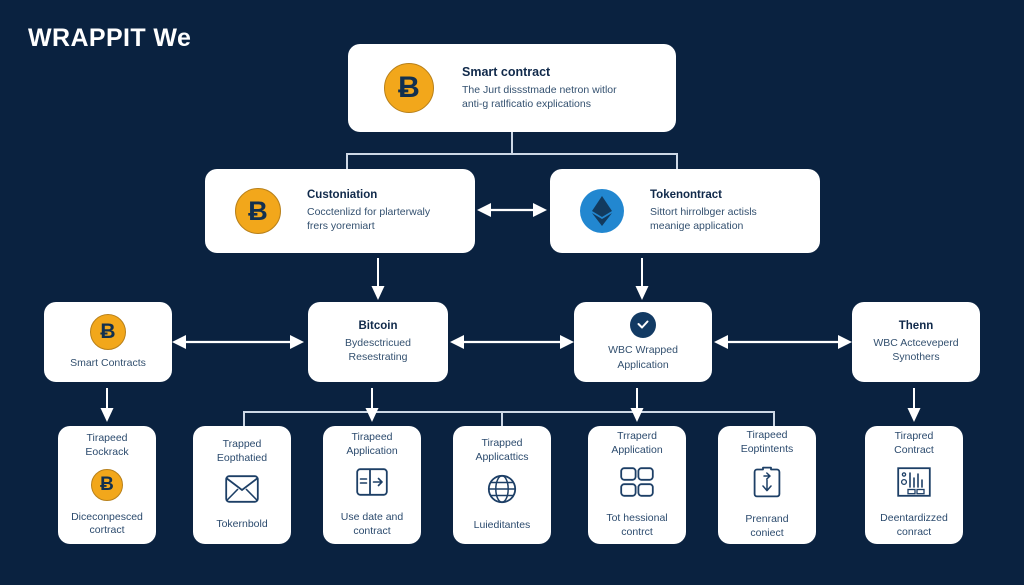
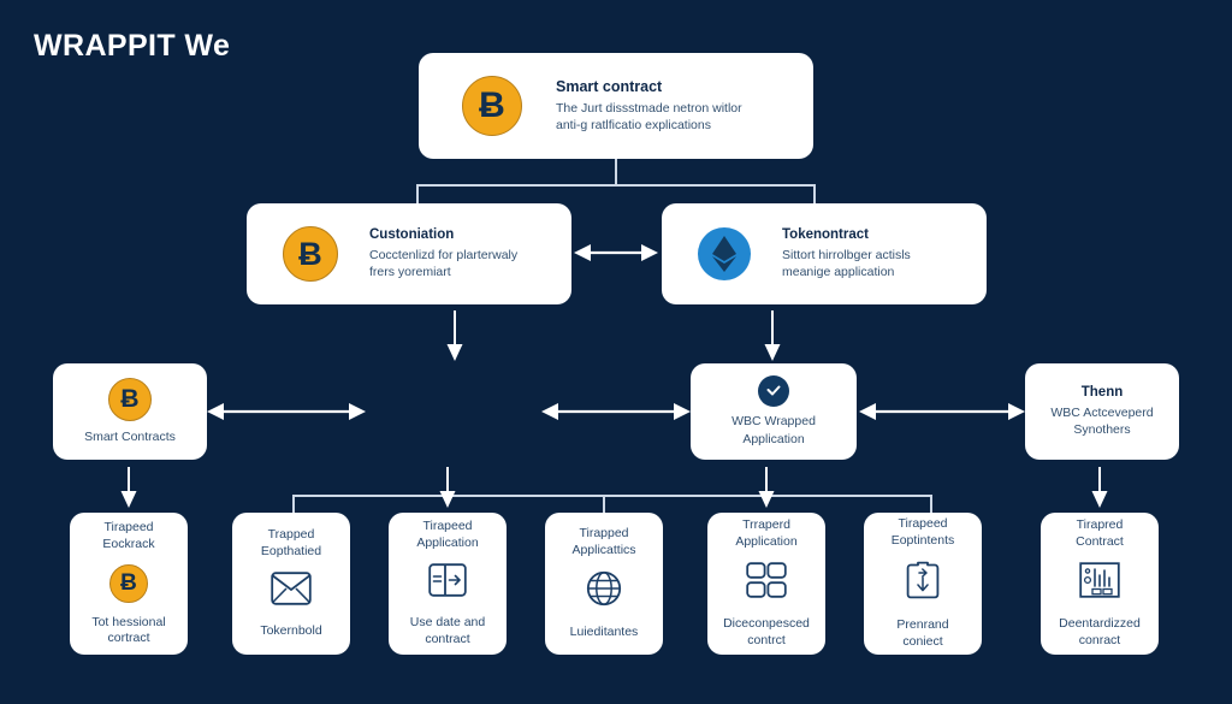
  WRAPPIT We
  Ƀ
  Smart contract
  The Jurt dissstmade netron witlor
  anti-g ratlficatio explications
  Ƀ
  Custoniation
  Cocctenlizd for plarterwaly
  frers yoremiart
  Tokenontract
  Sittort hirrolbger actisls
  meanige application
  Ƀ
  Smart Contracts
- Bitcoin
- Bydesctricued
- Resestrating
  WBC Wrapped
  Application
  Thenn
  WBC Actceveperd
  Synothers
  Tirapeed
  Eockrack
  Ƀ
- Diceconpesced
+ Tot hessional
  cortract
  Trapped
  Eopthatied
  Tokernbold
  Tirapeed
  Application
  Use date and
  contract
  Tirapped
  Applicattics
  Luieditantes
  Trraperd
  Application
- Tot hessional
+ Diceconpesced
  contrct
  Tirapeed
  Eoptintents
  Prenrand
  coniect
  Tirapred
  Contract
  Deentardizzed
  conract
